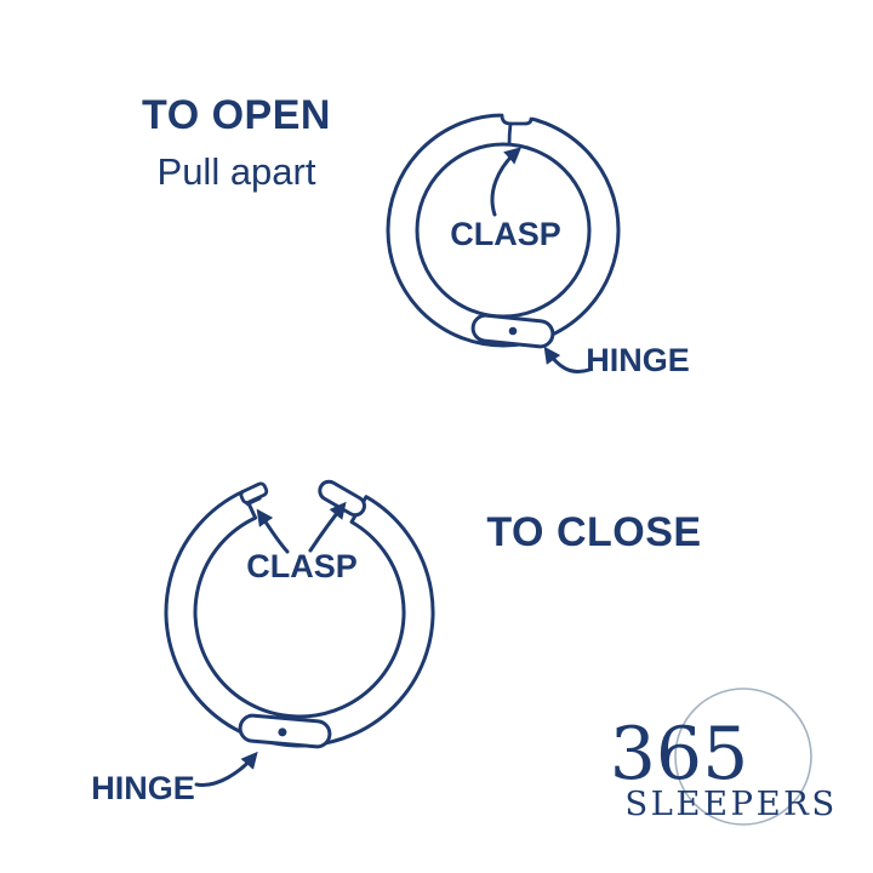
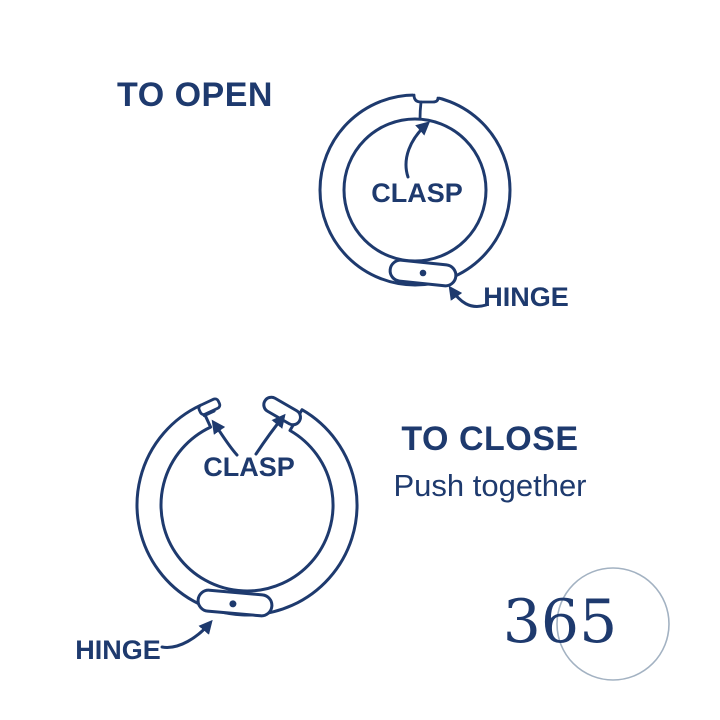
  TO OPEN
- Pull apart
  CLASP
  HINGE
  CLASP
  HINGE
  TO CLOSE
+ Push together
  365
- SLEEPERS
